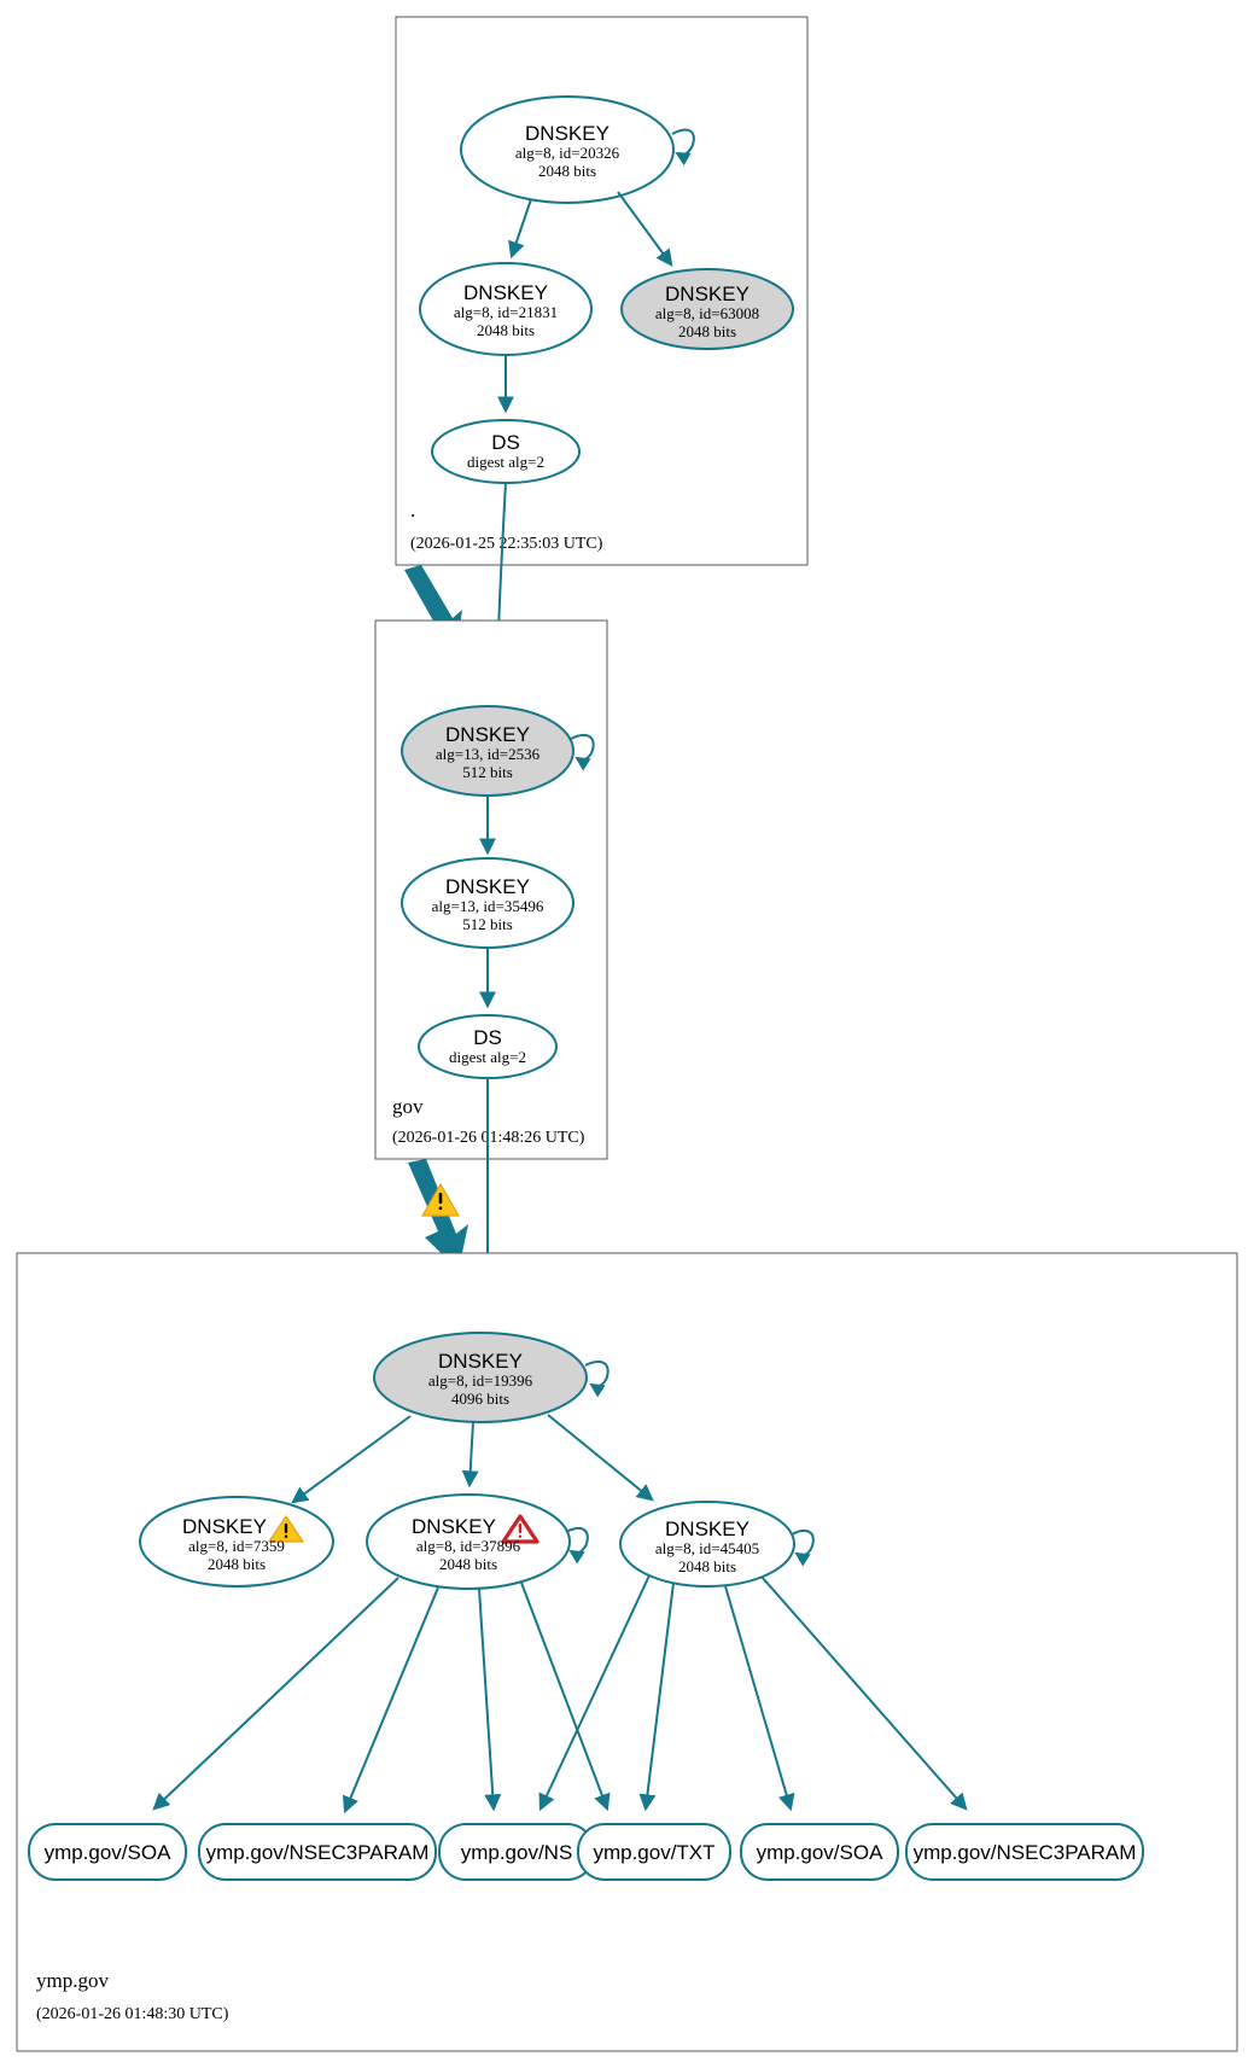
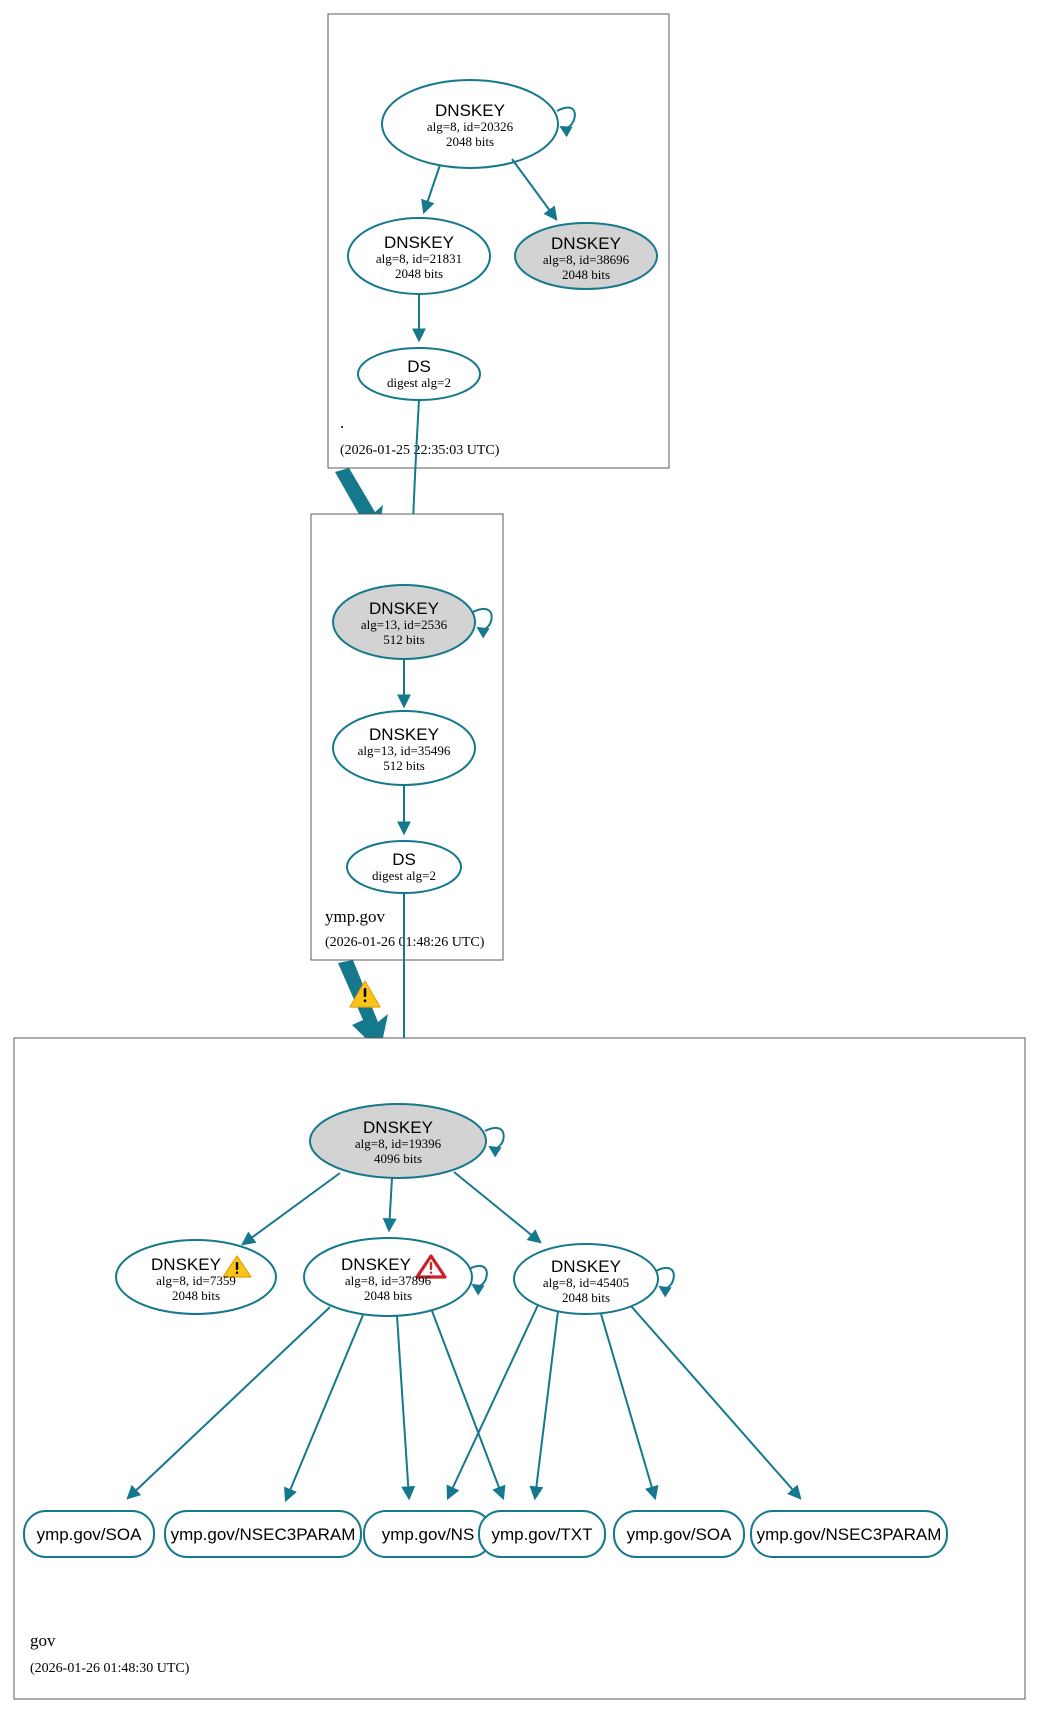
  DNSKEY
  alg=8, id=20326
  2048 bits
  DNSKEY
  alg=8, id=21831
  2048 bits
  DNSKEY
- alg=8, id=63008
+ alg=8, id=38696
  2048 bits
  DS
  digest alg=2
  .
  (2026-01-252:35:03 UTC)
  DNSKEY
  alg=13, id=2536
  512 bits
  DNSKEY
  alg=13, id=35496
  512 bits
  DS
  digest alg=2
- gov
+ ymp.gov
  (2026-01-26 01:48:26 UTC)
  DNSKEY
  alg=8, id=19396
  4096 bits
  DNSKEY
  alg=8, id=7359
  2048 bits
  DNSKEY
  alg=8, id=37896
  2048 bits
  DNSKEY
  alg=8, id=45405
  2048 bits
  ymp.gov/SOA
  ymp.gov/NSEC3PARAM
  ymp.gov/NS
  ymp.gov/TXT
  ymp.gov/SOA
  ymp.gov/NSEC3PARAM
- ymp.gov
+ gov
  (2026-01-26 01:48:30 UTC)
